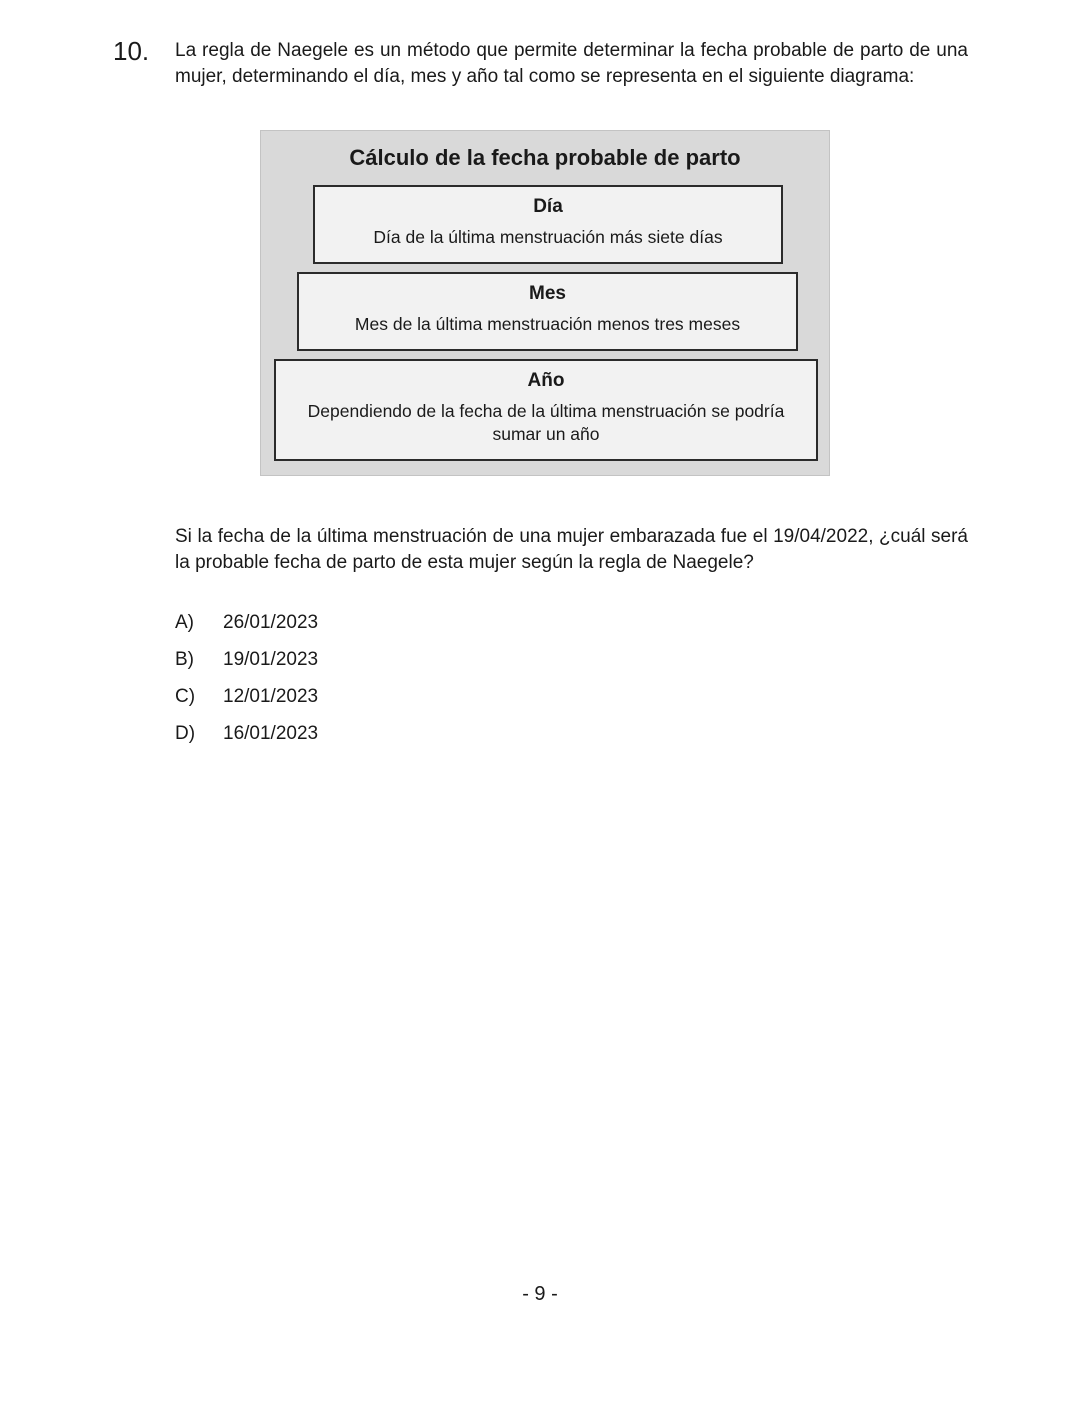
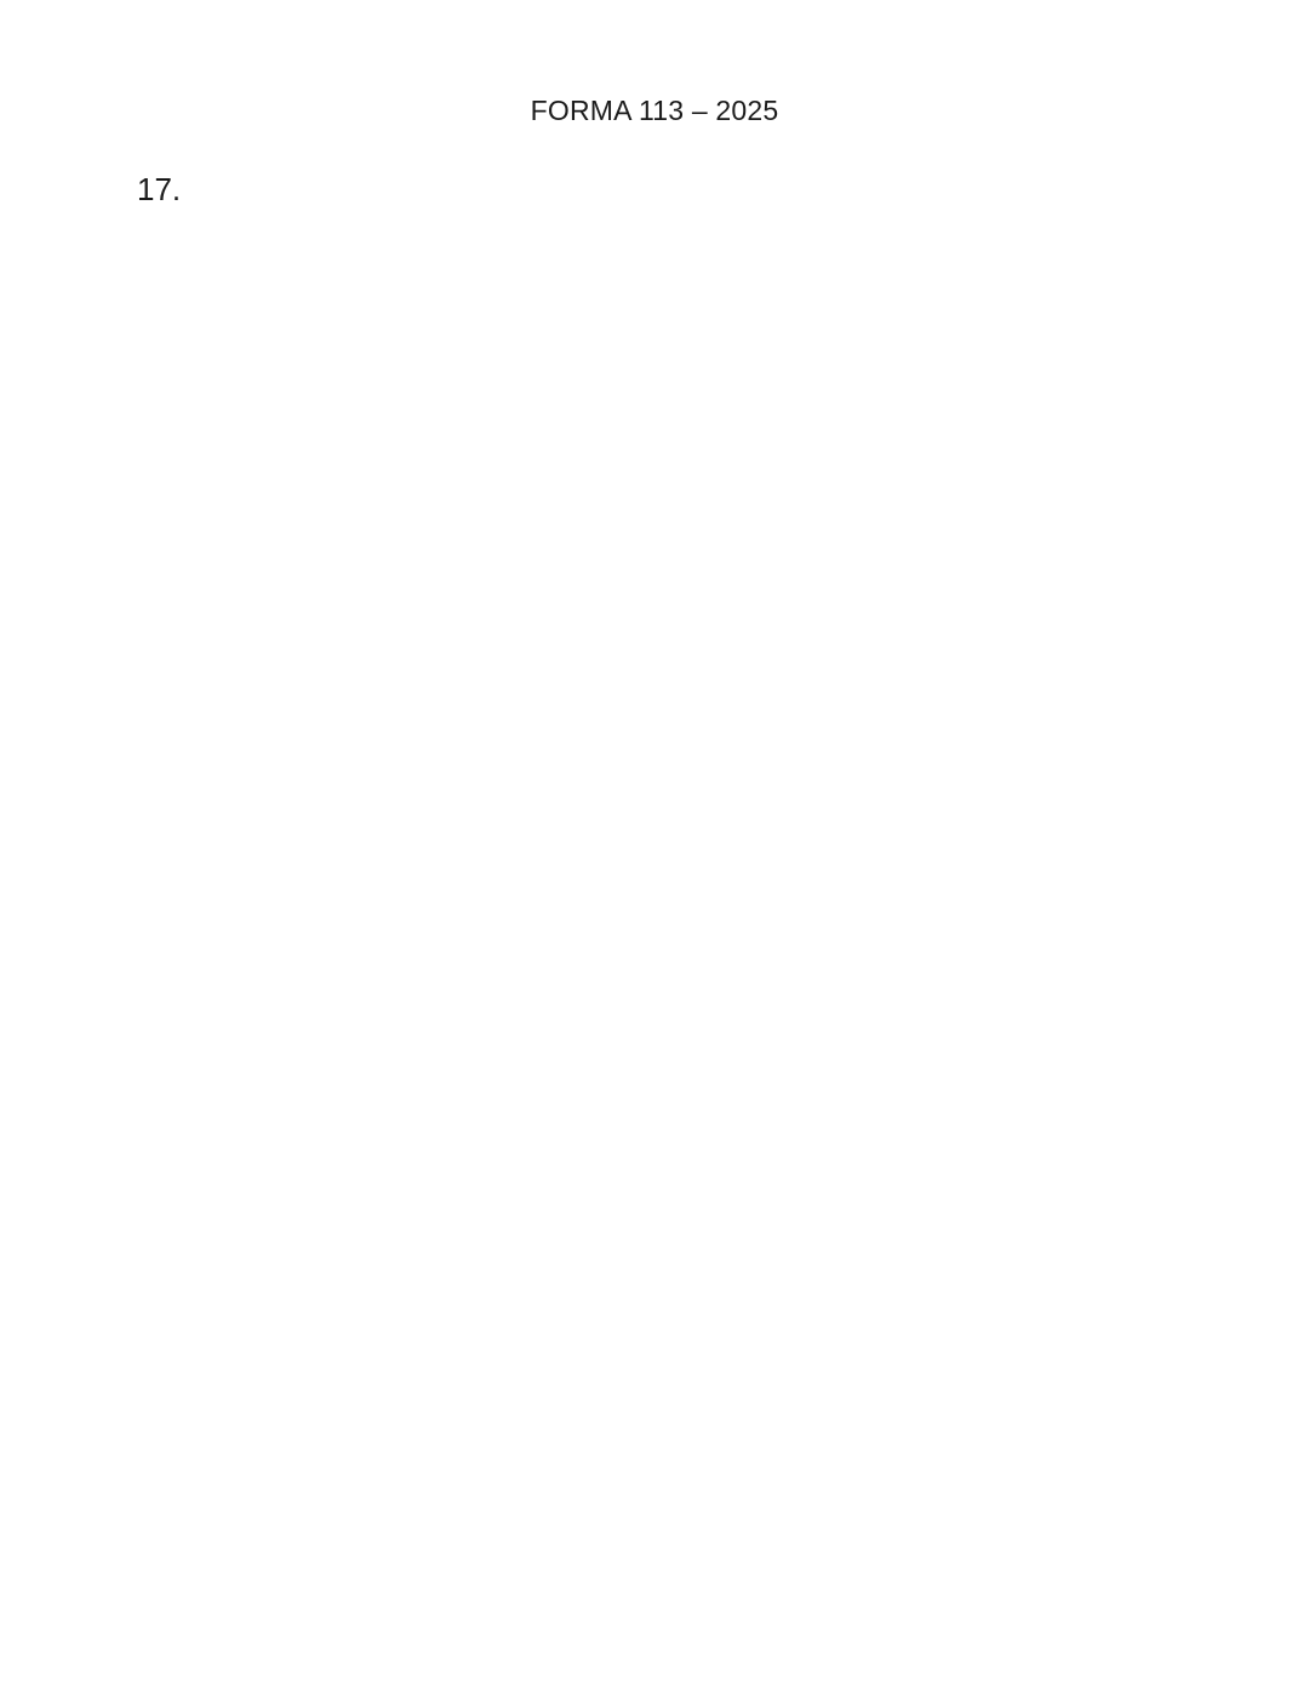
+ FORMA 113 – 2025
- 10.
+ 17.
- La regla de Naegele es un método que permite determinar la fecha probable de parto de una mujer, determinando el día, mes y año tal como se representa en el siguiente diagrama:
- Cálculo de la fecha probable de parto
- Día
- Día de la última menstruación más siete días
- Mes
- Mes de la última menstruación menos tres meses
- Año
- Dependiendo de la fecha de la última menstruación se podría sumar un año
- Si la fecha de la última menstruación de una mujer embarazada fue el 19/04/2022, ¿cuál será la probable fecha de parto de esta mujer según la regla de Naegele?
- A)
- 26/01/2023
- B)
- 19/01/2023
- C)
- 12/01/2023
- D)
- 16/01/2023
- - 9 -
